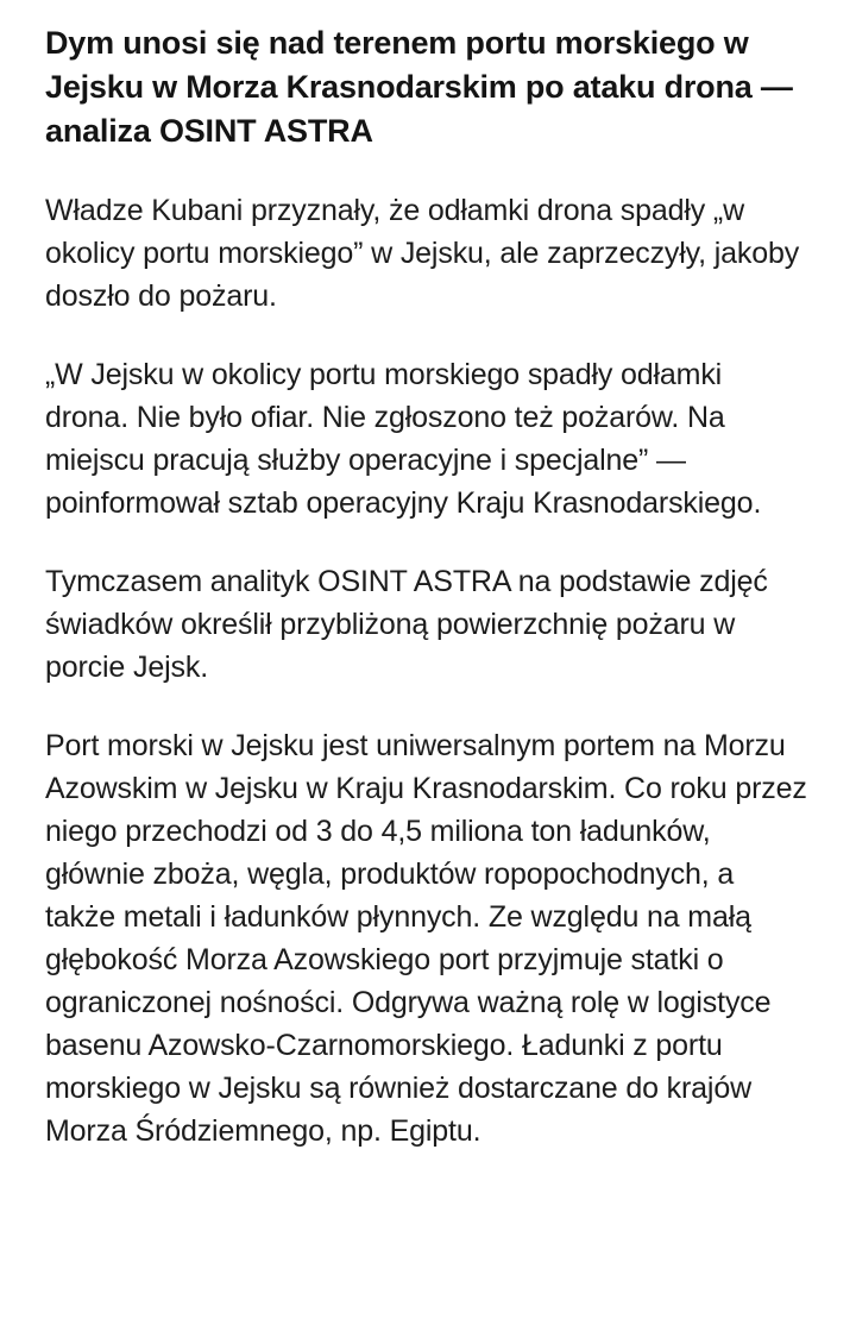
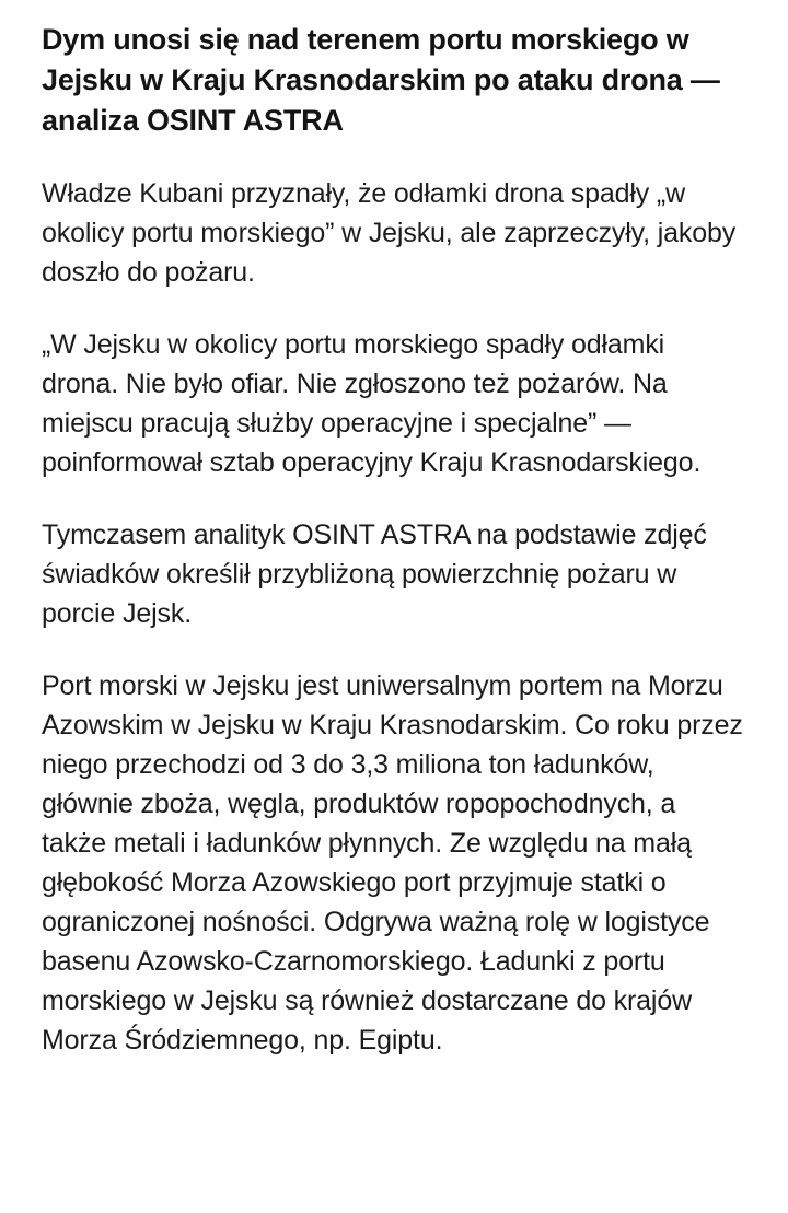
- Dym unosi się nad terenem portu morskiego w Jejsku w Morza Krasnodarskim po ataku drona — analiza OSINT ASTRA
+ Dym unosi się nad terenem portu morskiego w Jejsku w Kraju Krasnodarskim po ataku drona — analiza OSINT ASTRA
  Władze Kubani przyznały, że odłamki drona spadły „w okolicy portu morskiego” w Jejsku, ale zaprzeczyły, jakoby doszło do pożaru.
  „W Jejsku w okolicy portu morskiego spadły odłamki drona. Nie było ofiar. Nie zgłoszono też pożarów. Na miejscu pracują służby operacyjne i specjalne” — poinformował sztab operacyjny Kraju Krasnodarskiego.
  Tymczasem analityk OSINT ASTRA na podstawie zdjęć świadków określił przybliżoną powierzchnię pożaru w porcie Jejsk.
- Port morski w Jejsku jest uniwersalnym portem na Morzu Azowskim w Jejsku w Kraju Krasnodarskim. Co roku przez niego przechodzi od 3 do 4,5 miliona ton ładunków, głównie zboża, węgla, produktów ropopochodnych, a także metali i ładunków płynnych. Ze względu na małą głębokość Morza Azowskiego port przyjmuje statki o ograniczonej nośności. Odgrywa ważną rolę w logistyce basenu Azowsko-Czarnomorskiego. Ładunki z portu morskiego w Jejsku są również dostarczane do krajów Morza Śródziemnego, np. Egiptu.
+ Port morski w Jejsku jest uniwersalnym portem na Morzu Azowskim w Jejsku w Kraju Krasnodarskim. Co roku przez niego przechodzi od 3 do 3,3 miliona ton ładunków, głównie zboża, węgla, produktów ropopochodnych, a także metali i ładunków płynnych. Ze względu na małą głębokość Morza Azowskiego port przyjmuje statki o ograniczonej nośności. Odgrywa ważną rolę w logistyce basenu Azowsko-Czarnomorskiego. Ładunki z portu morskiego w Jejsku są również dostarczane do krajów Morza Śródziemnego, np. Egiptu.
